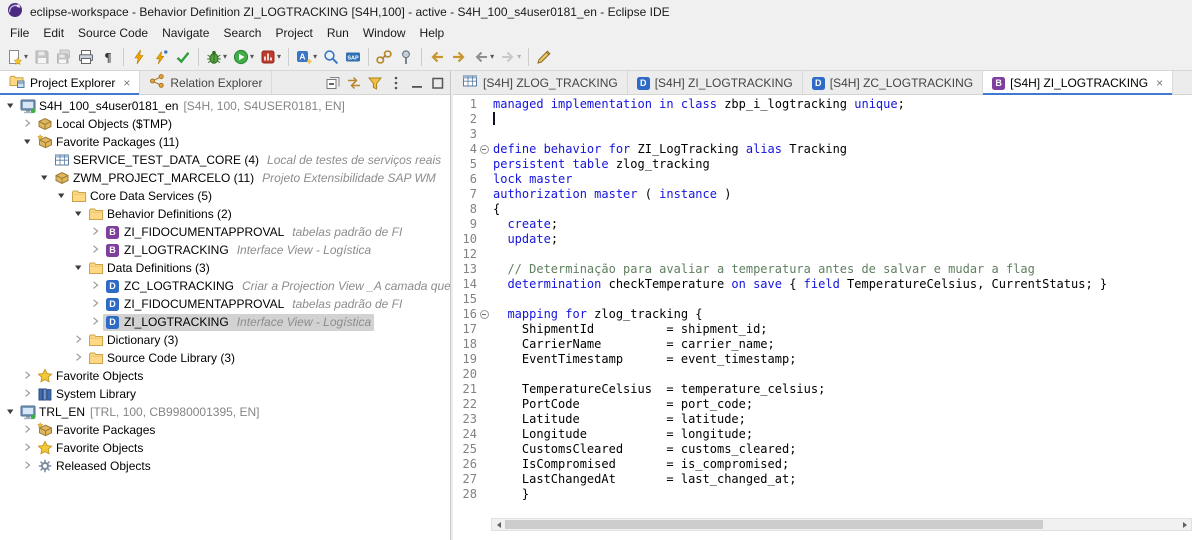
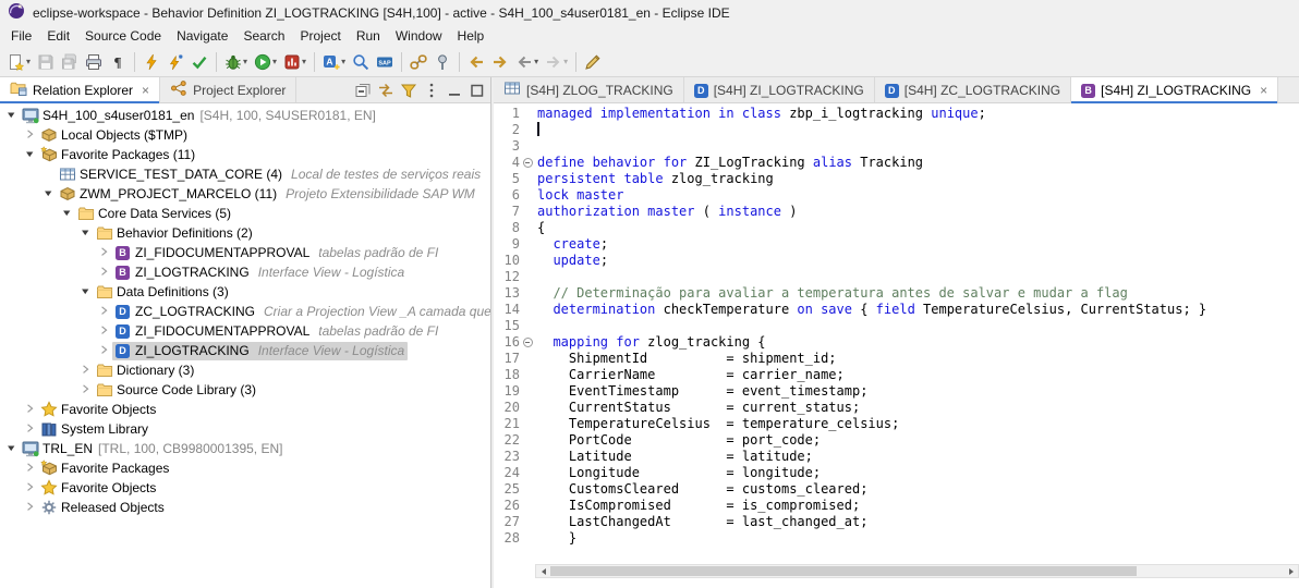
  eclipse-workspace - Behavior Definition ZI_LOGTRACKING [S4H,100] - active - S4H_100_s4user0181_en - Eclipse IDE
  File
  Edit
  Source Code
  Navigate
  Search
  Project
  Run
  Window
  Help
  ▾
  ¶
  ▾
  ▾
  ▾
  A
  ▾
  ▾
  ▾
- Project Explorer
+ Relation Explorer
  ×
- Relation Explorer
+ Project Explorer
  S4H_100_s4user0181_en
  [S4H, 100, S4USER0181, EN]
  Local Objects ($TMP)
  Favorite Packages (11)
  SERVICE_TEST_DATA_CORE (4)
  Local de testes de serviços reais
  ZWM_PROJECT_MARCELO (11)
  Projeto Extensibilidade SAP WM
  Core Data Services (5)
  Behavior Definitions (2)
  B
  ZI_FIDOCUMENTAPPROVAL
  tabelas padrão de FI
  B
  ZI_LOGTRACKING
  Interface View - Logística
  Data Definitions (3)
  D
  ZC_LOGTRACKING
  Criar a Projection View _A camada que
  D
  ZI_FIDOCUMENTAPPROVAL
  tabelas padrão de FI
  D
  ZI_LOGTRACKING
  Interface View - Logística
  Dictionary (3)
  Source Code Library (3)
  Favorite Objects
  System Library
  TRL_EN
  [TRL, 100, CB9980001395, EN]
  Favorite Packages
  Favorite Objects
  Released Objects
  [S4H] ZLOG_TRACKING
  D
  [S4H] ZI_LOGTRACKING
  D
  [S4H] ZC_LOGTRACKING
  B
  [S4H] ZI_LOGTRACKING
  ×
  1
  managed implementation in class zbp_i_logtracking unique;
  2
  3
  4
  define behavior for ZI_LogTracking alias Tracking
  5
  persistent table zlog_tracking
  6
  lock master
  7
  authorization master ( instance )
  8
  {
  9
  create;
  10
  update;
  12
  13
  // Determinação para avaliar a temperatura antes de salvar e mudar a flag
  14
  determination checkTemperature on save { field TemperatureCelsius, CurrentStatus; }
  15
  16
  mapping for zlog_tracking {
  17
  ShipmentId = shipment_id;
  18
  CarrierName = carrier_name;
  19
  EventTimestamp = event_timestamp;
  20
+ CurrentStatus = current_status;
  21
  TemperatureCelsius = temperature_celsius;
  22
  PortCode = port_code;
  23
  Latitude = latitude;
  24
  Longitude = longitude;
  25
  CustomsCleared = customs_cleared;
  26
  IsCompromised = is_compromised;
  27
  LastChangedAt = last_changed_at;
  28
  }
